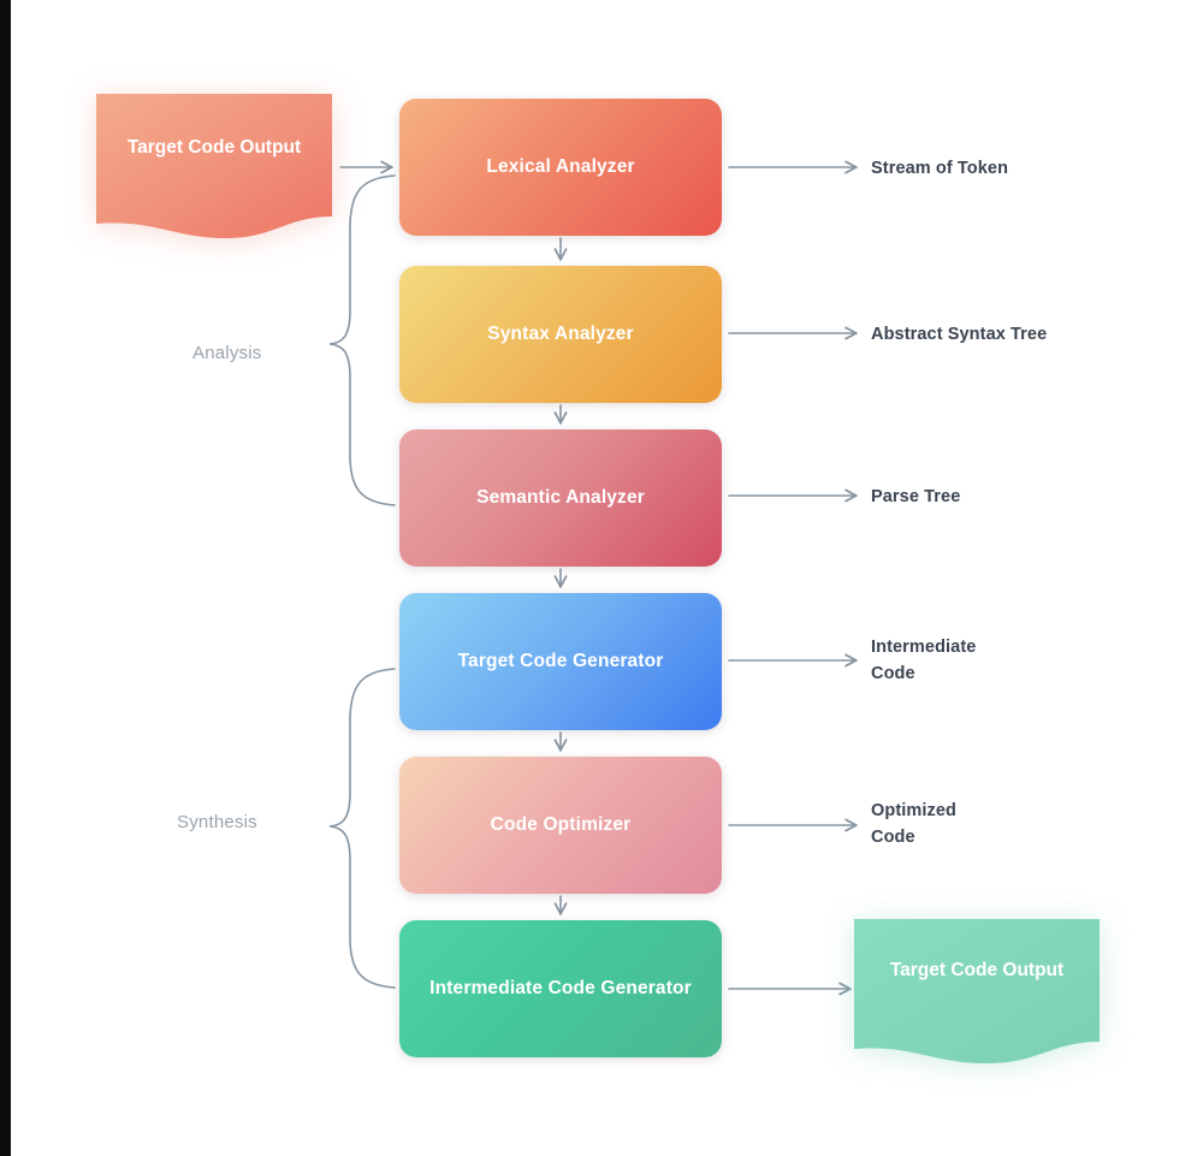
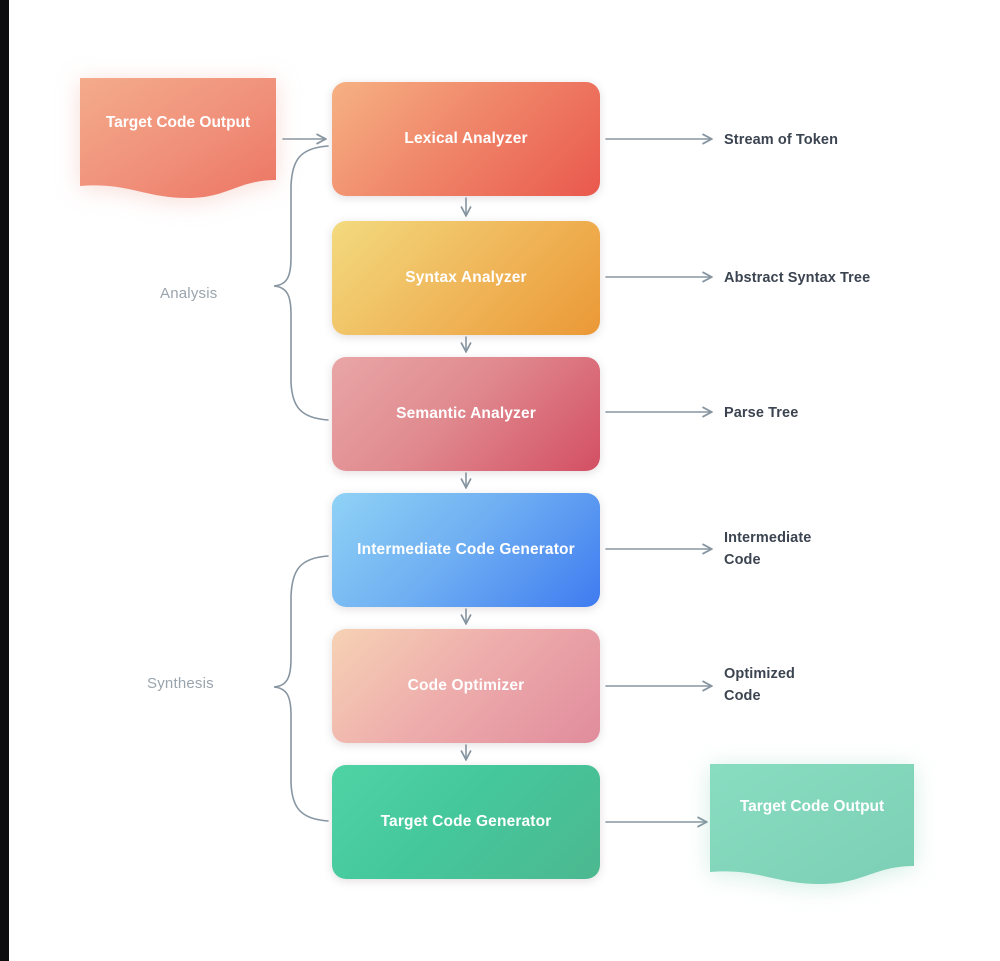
  Target Code Output
  Lexical Analyzer
  Syntax Analyzer
  Semantic Analyzer
- Target Code Generator
+ Intermediate Code Generator
  Code Optimizer
- Intermediate Code Generator
+ Target Code Generator
  Stream of Token
  Abstract Syntax Tree
  Parse Tree
  Intermediate
  Code
  Optimized
  Code
  Target Code Output
  Analysis
  Synthesis
